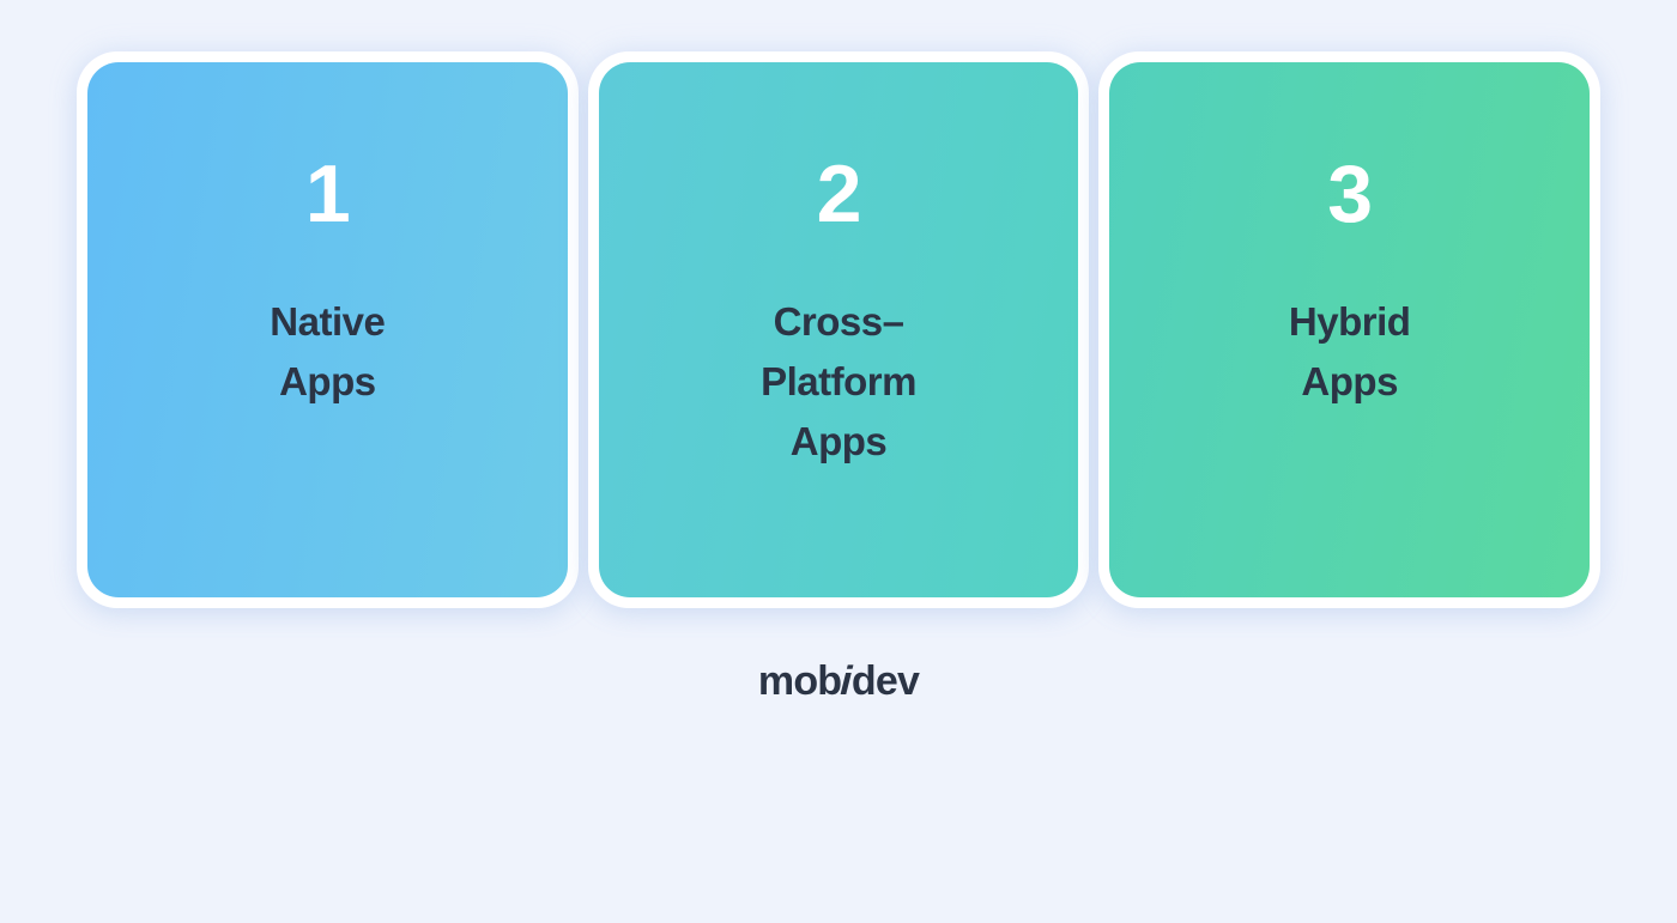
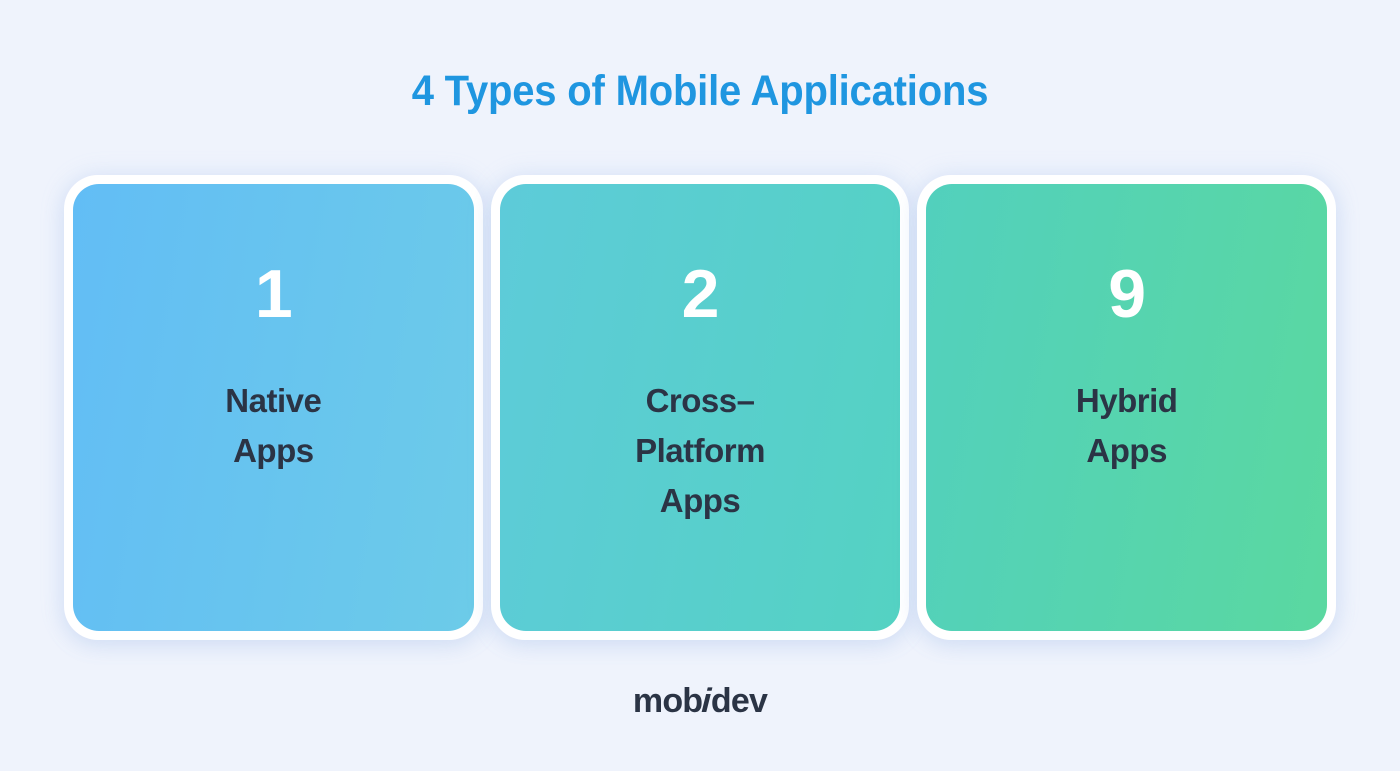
+ 4 Types of Mobile Applications
  1
  Native
  Apps
  2
  Cross–
  Platform
  Apps
- 3
+ 9
  Hybrid
  Apps
  mob
  dev
